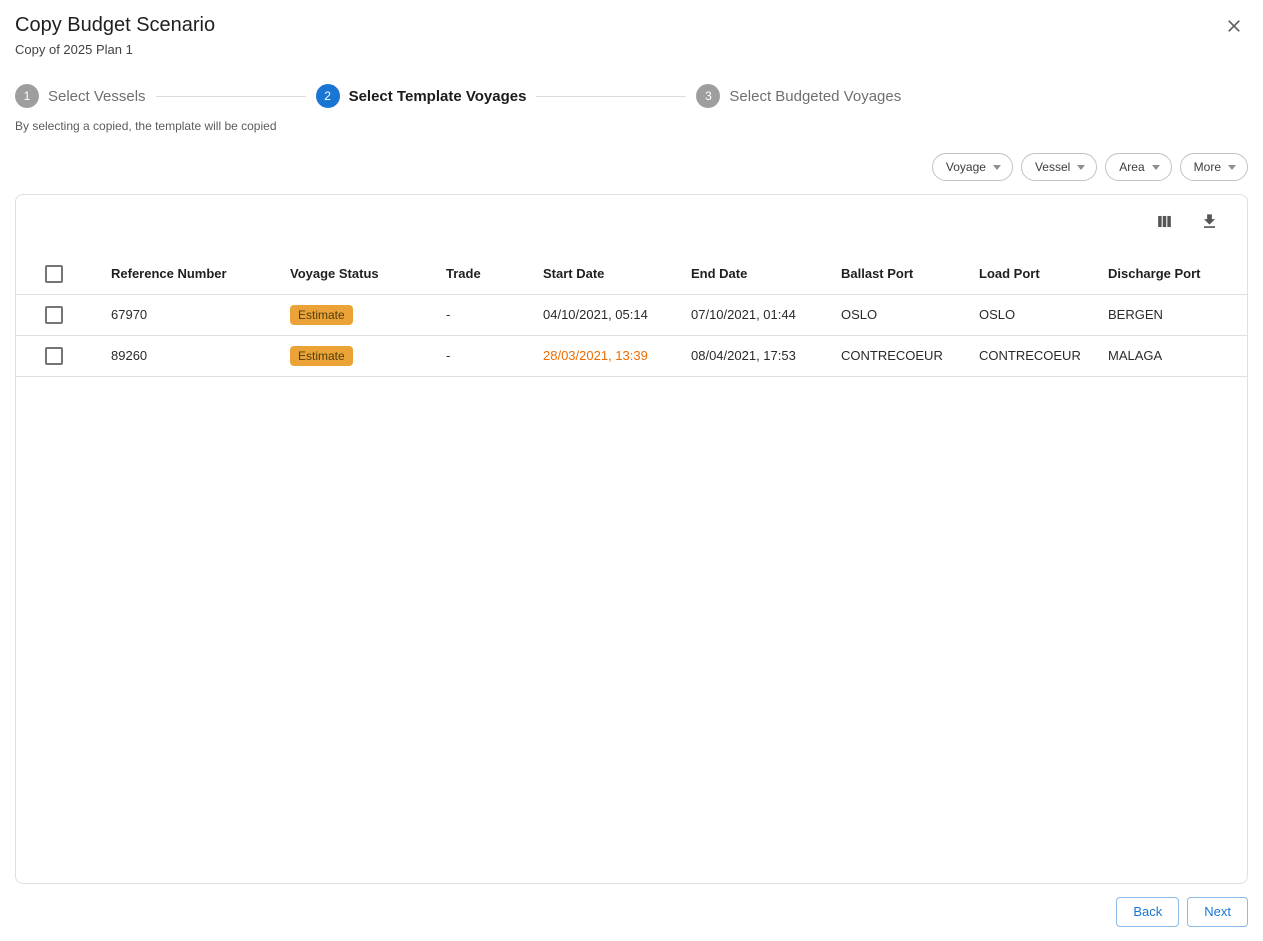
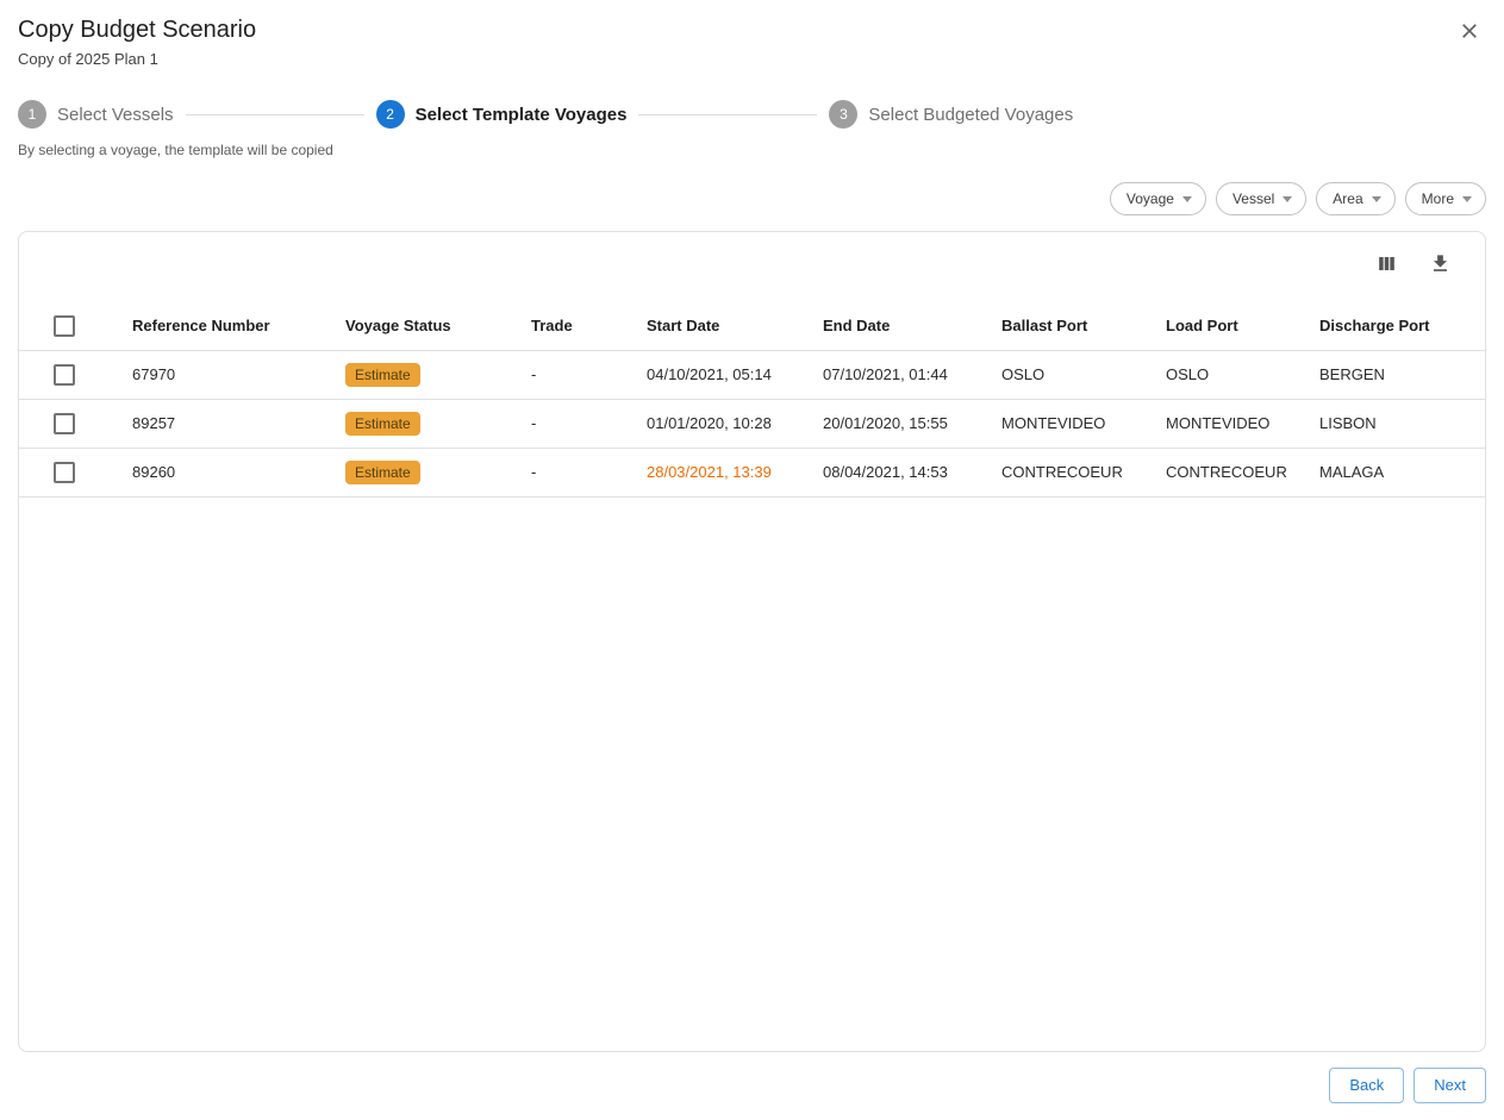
  Copy Budget Scenario
  Copy of 2025 Plan 1
  1
  Select Vessels
  2
  Select Template Voyages
  3
  Select Budgeted Voyages
- By selecting a copied, the template will be copied
+ By selecting a voyage, the template will be copied
  Voyage
  Vessel
  Area
  More
  	Reference Number	Voyage Status	Trade	Start Date	End Date	Ballast Port	Load Port	Discharge Port
  	67970	Estimate	-	04/10/2021, 05:14	07/10/2021, 01:44	OSLO	OSLO	BERGEN
+ 	89257	Estimate	-	01/01/2020, 10:28	20/01/2020, 15:55	MONTEVIDEO	MONTEVIDEO	LISBON
- 	89260	Estimate	-	28/03/2021, 13:39	08/04/2021, 17:53	CONTRECOEUR	CONTRECOEUR	MALAGA
+ 	89260	Estimate	-	28/03/2021, 13:39	08/04/2021, 14:53	CONTRECOEUR	CONTRECOEUR	MALAGA
  Back
  Next
